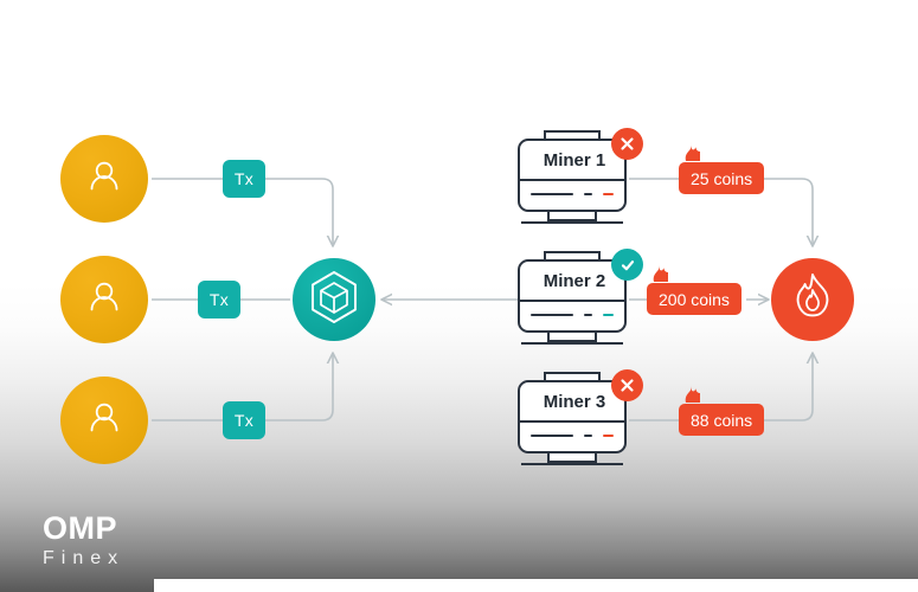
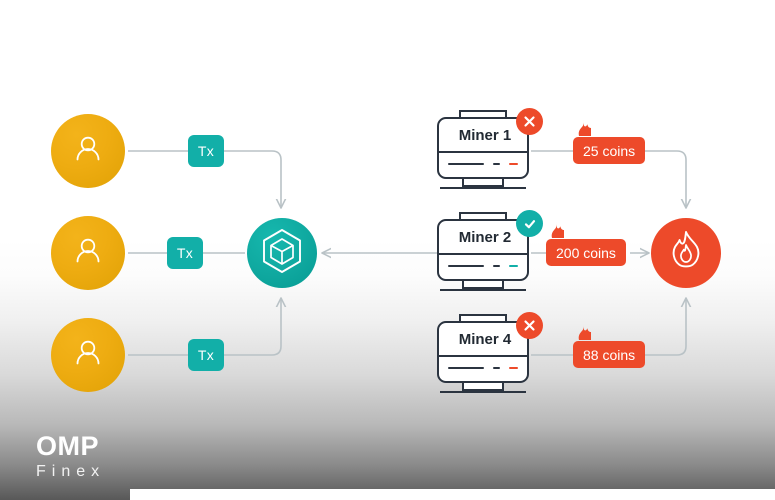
  Tx
  Tx
  Tx
  Miner 1
  Miner 2
- Miner 3
+ Miner 4
  25 coins
  200 coins
  88 coins
  OMP
  Finex
